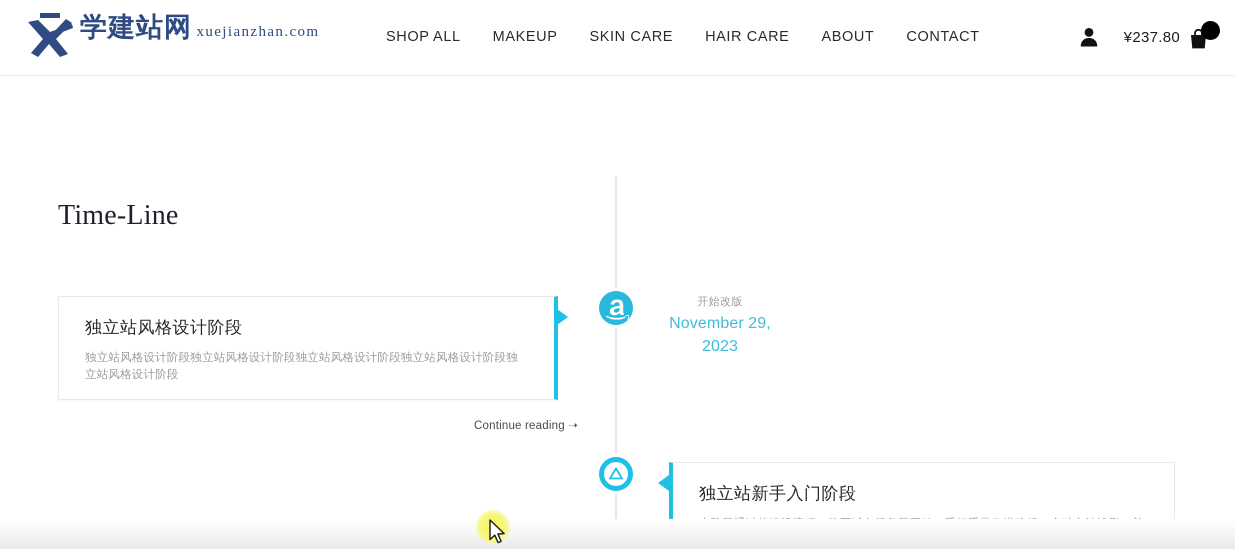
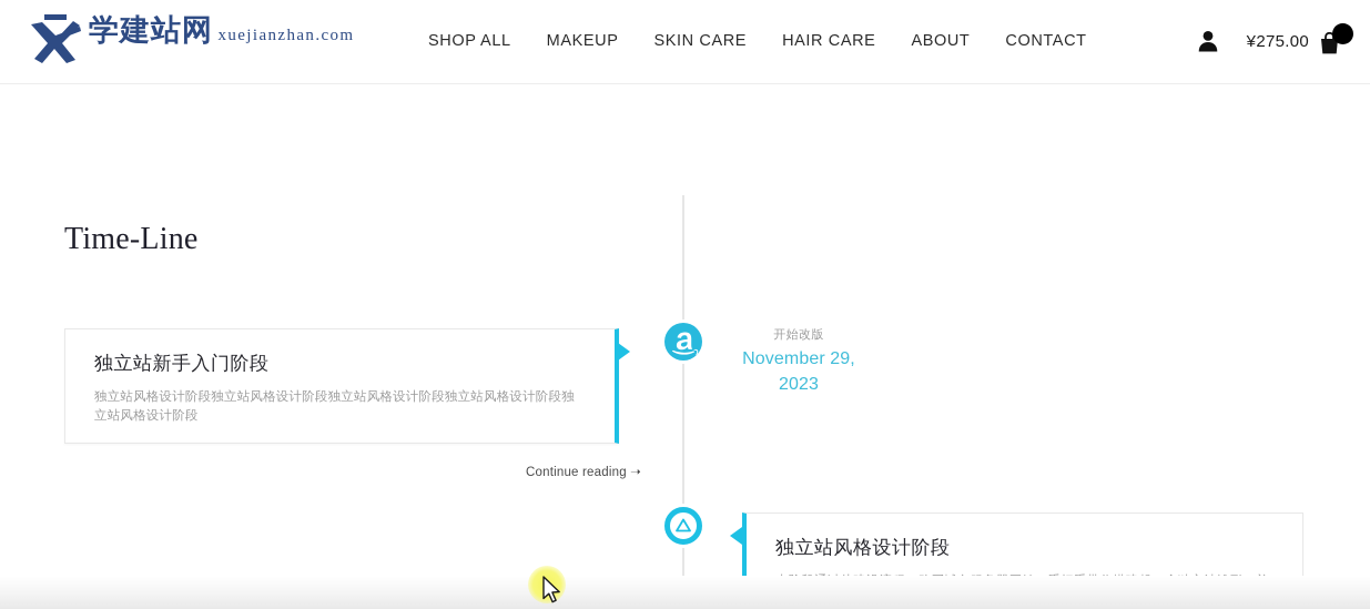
  学建站网 xuejianzhan.com
  SHOP ALL
  MAKEUP
  SKIN CARE
  HAIR CARE
  ABOUT
  CONTACT
- ¥237.80
+ ¥275.00
  Time-Line
- 独立站风格设计阶段
+ 独立站新手入门阶段
  独立站风格设计阶段独立站风格设计阶段独立站风格设计阶段独立站风格设计阶段独立站风格设计阶段
  Continue reading ➝
  开始改版
  November 29, 2023
- 独立站新手入门阶段
+ 独立站风格设计阶段
